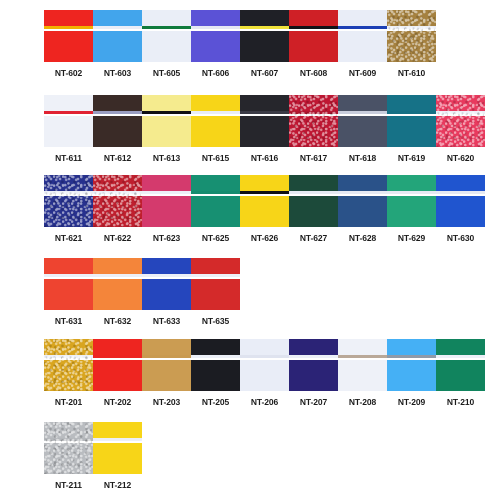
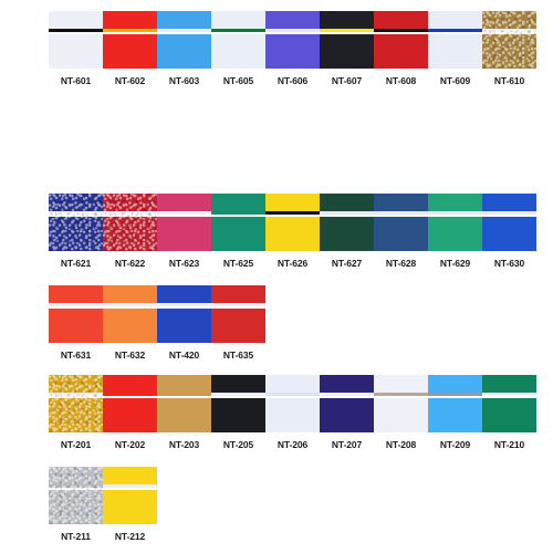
+ NT-601
  NT-602
  NT-603
  NT-605
  NT-606
  NT-607
  NT-608
  NT-609
  NT-610
- NT-611
- NT-612
- NT-613
- NT-615
- NT-616
- NT-617
- NT-618
- NT-619
- NT-620
  NT-621
  NT-622
  NT-623
  NT-625
  NT-626
  NT-627
  NT-628
  NT-629
  NT-630
  NT-631
  NT-632
- NT-633
+ NT-420
  NT-635
  NT-201
  NT-202
  NT-203
  NT-205
  NT-206
  NT-207
  NT-208
  NT-209
  NT-210
  NT-211
  NT-212
